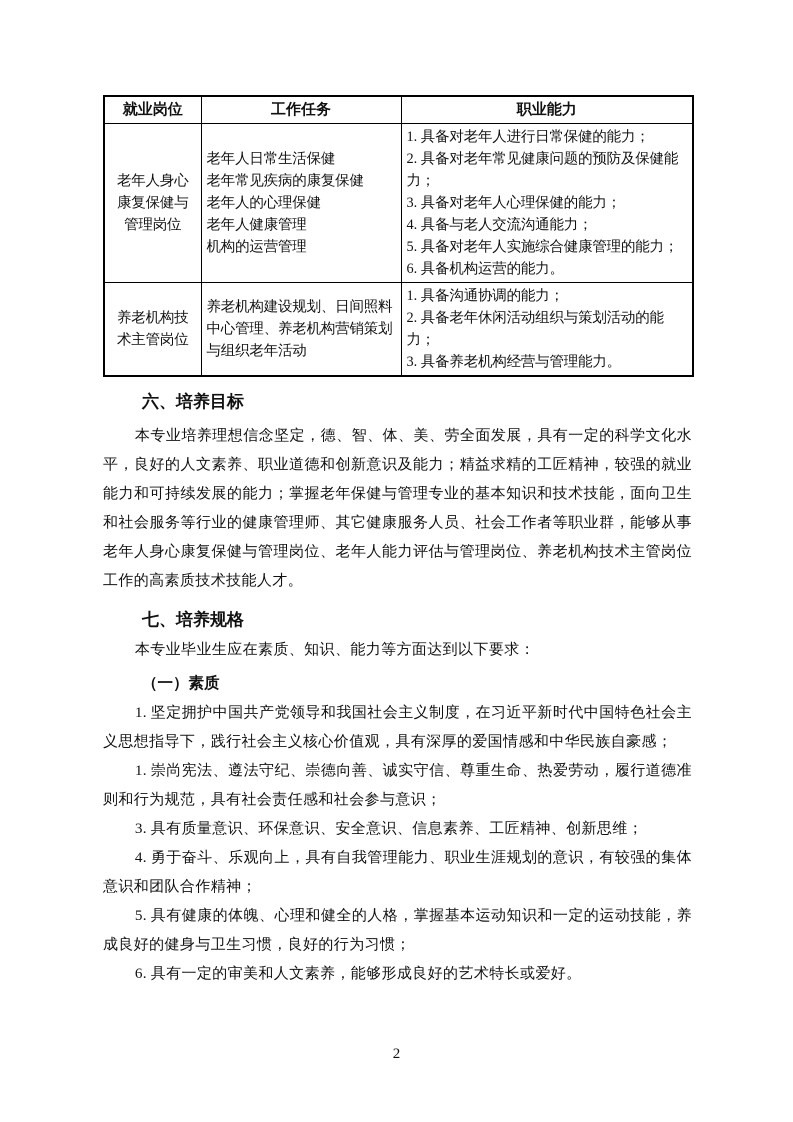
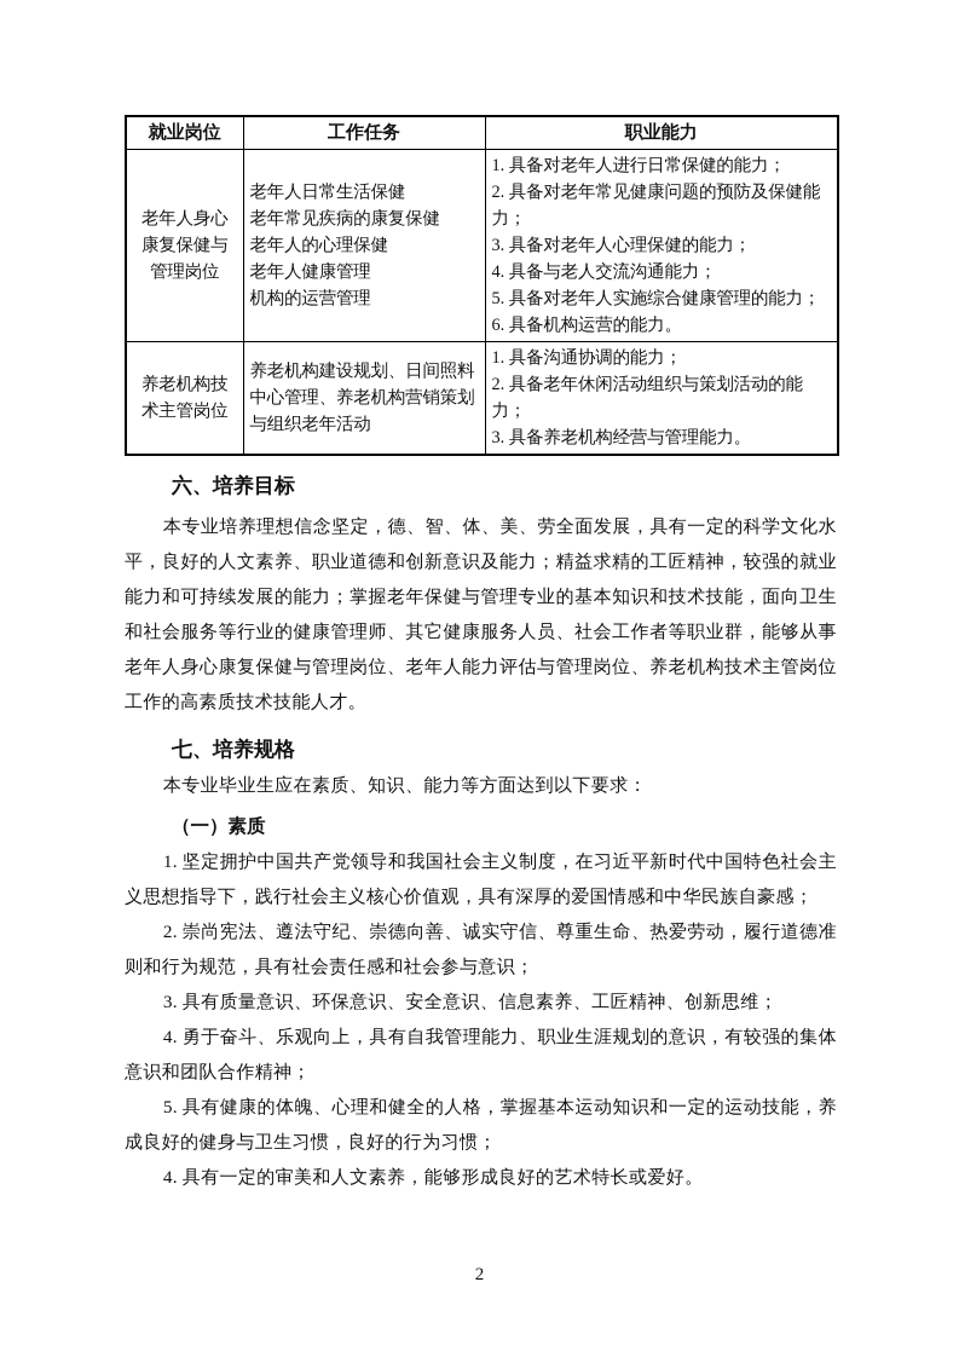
  就业岗位	工作任务	职业能力
  老年人身心康复保健与管理岗位	老年人日常生活保健 老年常见疾病的康复保健 老年人的心理保健 老年人健康管理 机构的运营管理	1. 具备对老年人进行日常保健的能力； 2. 具备对老年常见健康问题的预防及保健能力； 3. 具备对老年人心理保健的能力； 4. 具备与老人交流沟通能力； 5. 具备对老年人实施综合健康管理的能力； 6. 具备机构运营的能力。
  养老机构技术主管岗位	养老机构建设规划、日间照料中心管理、养老机构营销策划与组织老年活动	1. 具备沟通协调的能力； 2. 具备老年休闲活动组织与策划活动的能力； 3. 具备养老机构经营与管理能力。
  六、培养目标
  本专业培养理想信念坚定，德、智、体、美、劳全面发展，具有一定的科学文化水平，良好的人文素养、职业道德和创新意识及能力；精益求精的工匠精神，较强的就业能力和可持续发展的能力；掌握老年保健与管理专业的基本知识和技术技能，面向卫生和社会服务等行业的健康管理师、其它健康服务人员、社会工作者等职业群，能够从事老年人身心康复保健与管理岗位、老年人能力评估与管理岗位、养老机构技术主管岗位工作的高素质技术技能人才。
  七、培养规格
  本专业毕业生应在素质、知识、能力等方面达到以下要求：
  （一）素质
  1. 坚定拥护中国共产党领导和我国社会主义制度，在习近平新时代中国特色社会主义思想指导下，践行社会主义核心价值观，具有深厚的爱国情感和中华民族自豪感；
- 1. 崇尚宪法、遵法守纪、崇德向善、诚实守信、尊重生命、热爱劳动，履行道德准则和行为规范，具有社会责任感和社会参与意识；
+ 2. 崇尚宪法、遵法守纪、崇德向善、诚实守信、尊重生命、热爱劳动，履行道德准则和行为规范，具有社会责任感和社会参与意识；
  3. 具有质量意识、环保意识、安全意识、信息素养、工匠精神、创新思维；
  4. 勇于奋斗、乐观向上，具有自我管理能力、职业生涯规划的意识，有较强的集体意识和团队合作精神；
  5. 具有健康的体魄、心理和健全的人格，掌握基本运动知识和一定的运动技能，养成良好的健身与卫生习惯，良好的行为习惯；
- 6. 具有一定的审美和人文素养，能够形成良好的艺术特长或爱好。
+ 4. 具有一定的审美和人文素养，能够形成良好的艺术特长或爱好。
  2
